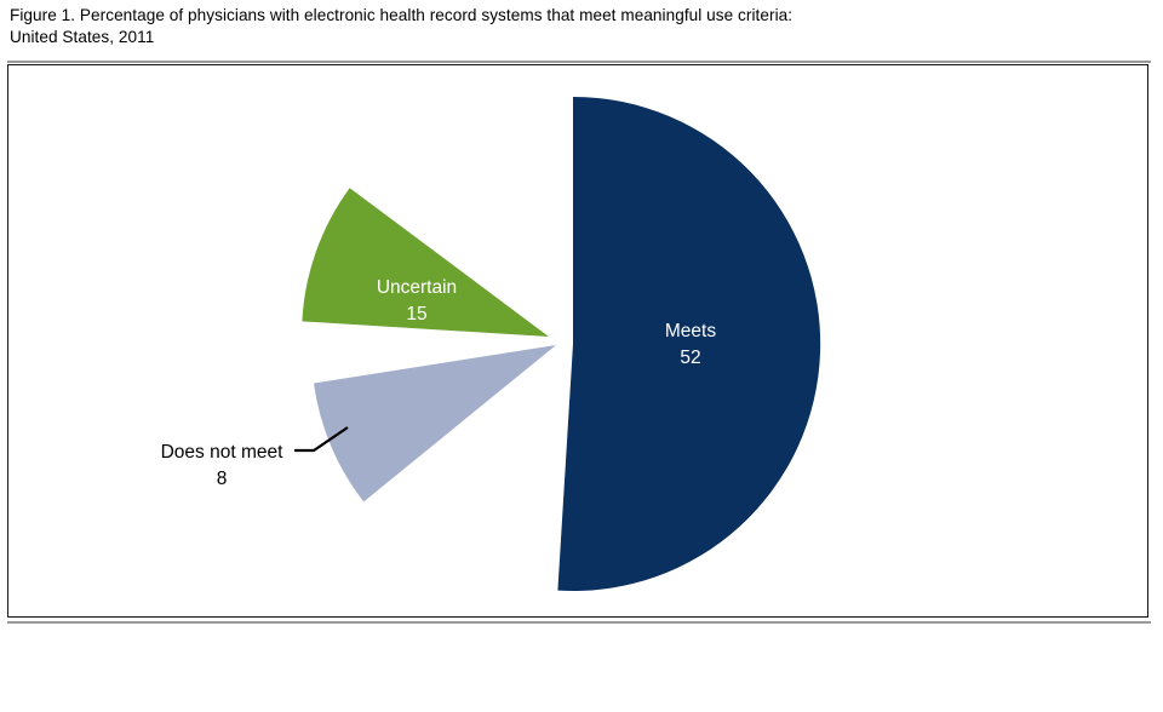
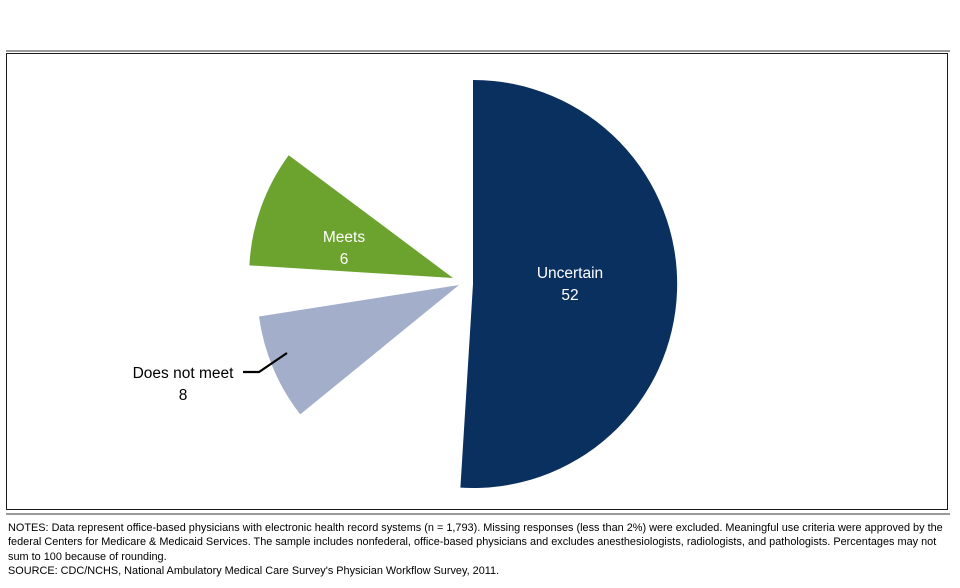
- Figure 1. Percentage of physicians with electronic health record systems that meet meaningful use criteria:
- United States, 2011
- Meets
+ Uncertain
  52
- Uncertain
+ Meets
- 15
+ 6
  Does not meet
  8
+ NOTES: Data represent office-based physicians with electronic health record systems (n = 1,793). Missing responses (less than 2%) were excluded. Meaningful use criteria were approved by the federal Centers for Medicare & Medicaid Services. The sample includes nonfederal, office-based physicians and excludes anesthesiologists, radiologists, and pathologists. Percentages may not sum to 100 because of rounding.
+ SOURCE: CDC/NCHS, National Ambulatory Medical Care Survey's Physician Workflow Survey, 2011.
